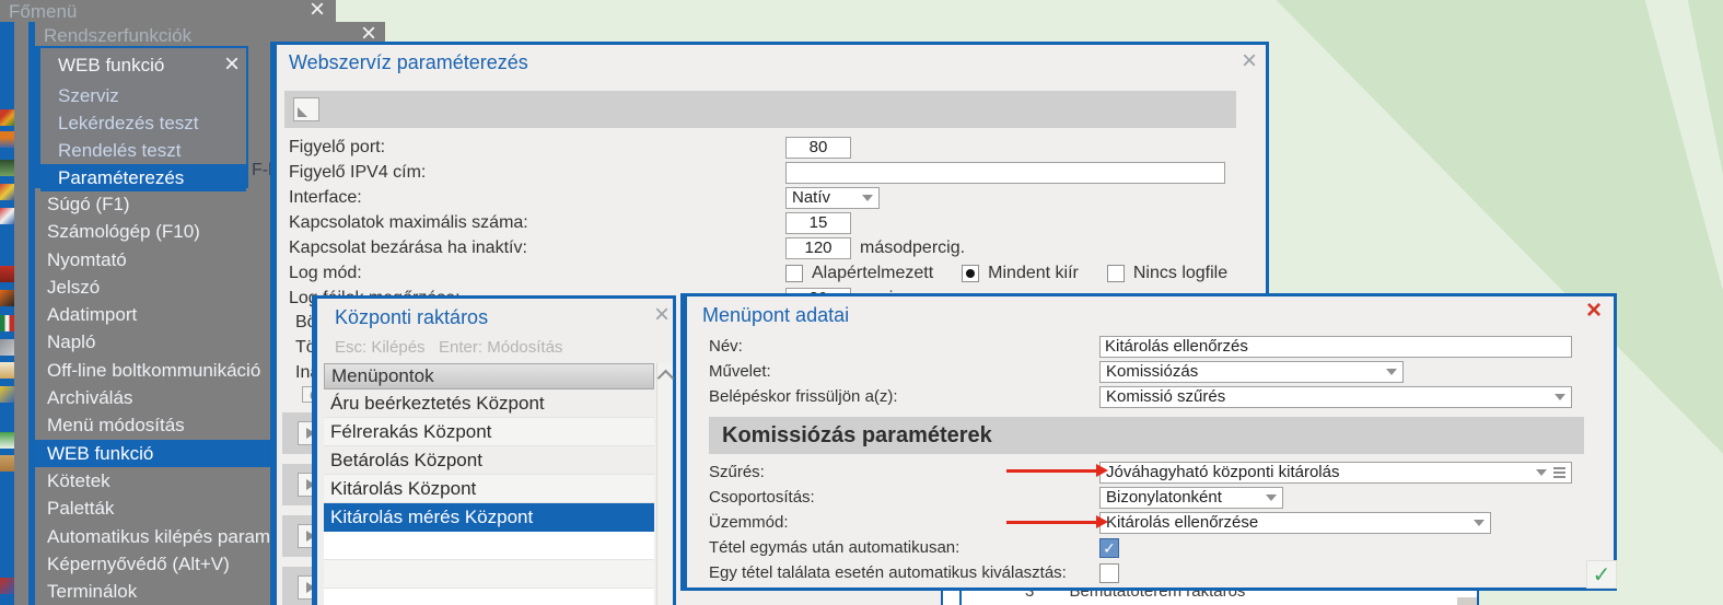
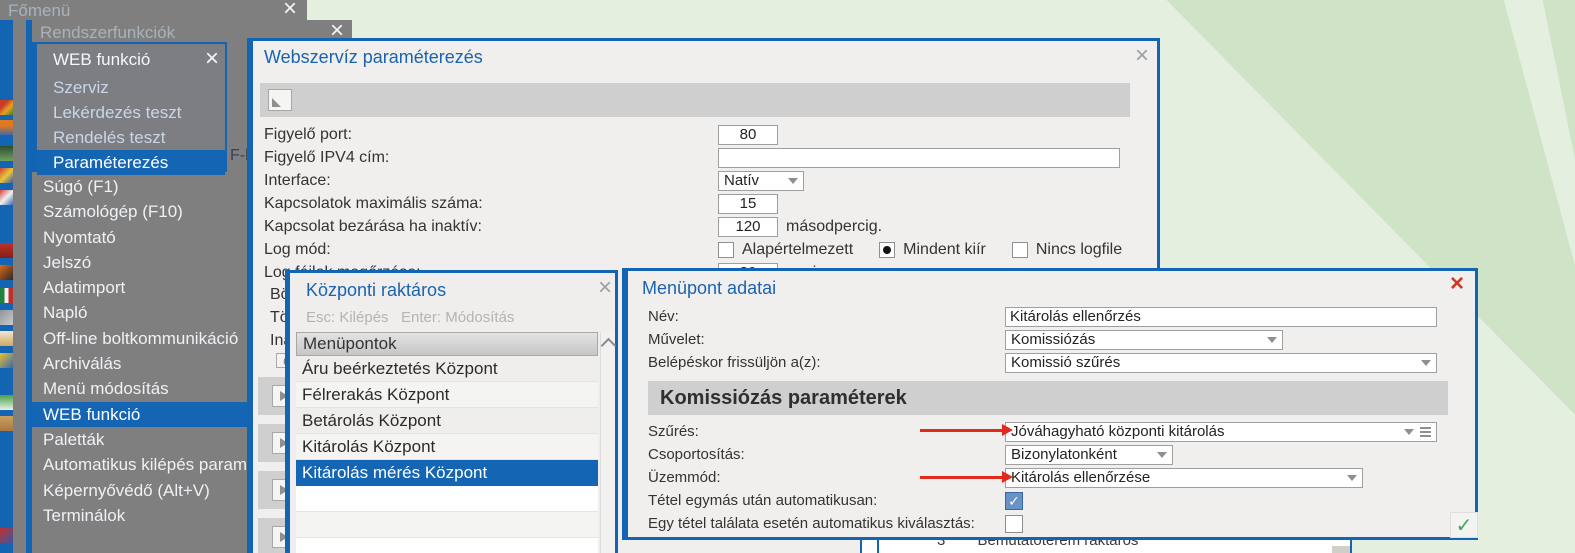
  Főmenü
  ×
  Rendszerfunkciók
  ×
  Súgó (F1)
  Számológép (F10)
  Nyomtató
  Jelszó
  Adatimport
  Napló
  Off-line boltkommunikáció
  Archiválás
  Menü módosítás
  WEB funkció
- Kötetek
  Paletták
  Automatikus kilépés param
  Képernyővédő (Alt+V)
  Terminálok
  WEB funkció
  ×
  Szerviz
  Lekérdezés teszt
  Rendelés teszt
  Paraméterezés
  Webszervíz paraméterezés
  ×
  Figyelő port:
  80
  Figyelő IPV4 cím:
  Interface:
  Natív
  Kapcsolatok maximális száma:
  15
  Kapcsolat bezárása ha inaktív:
  120
  másodpercig.
  Log mód:
  Alapértelmezett
  Mindent kiír
  Nincs logfile
  3 Bemutatóterem raktáros
  Központi raktáros
  ×
  Esc: Kilépés Enter: Módosítás
  Menüpontok
  Áru beérkeztetés Központ
  Félrerakás Központ
  Betárolás Központ
  Kitárolás Központ
  Kitárolás mérés Központ
  Menüpont adatai
  ×
  Név:
  Kitárolás ellenőrzés
  Művelet:
  Komissiózás
  Belépéskor frissüljön a(z):
  Komissió szűrés
  Komissiózás paraméterek
  Szűrés:
  Jóváhagyható központi kitárolás
  Csoportosítás:
  Bizonylatonként
  Üzemmód:
  Kitárolás ellenőrzése
  Tétel egymás után automatikusan:
  ✓
  Egy tétel találata esetén automatikus kiválasztás:
  ✓
